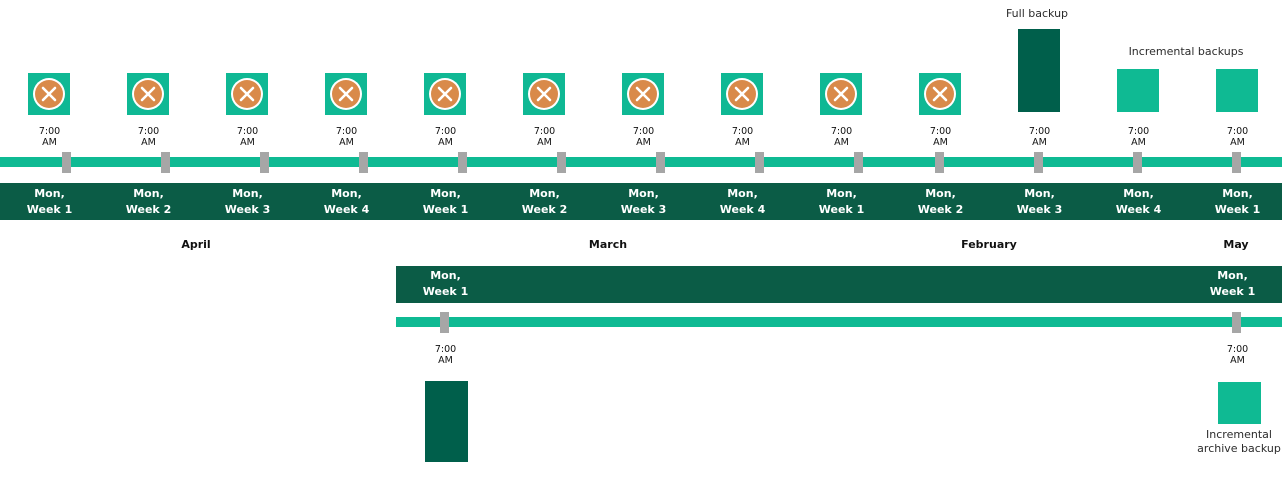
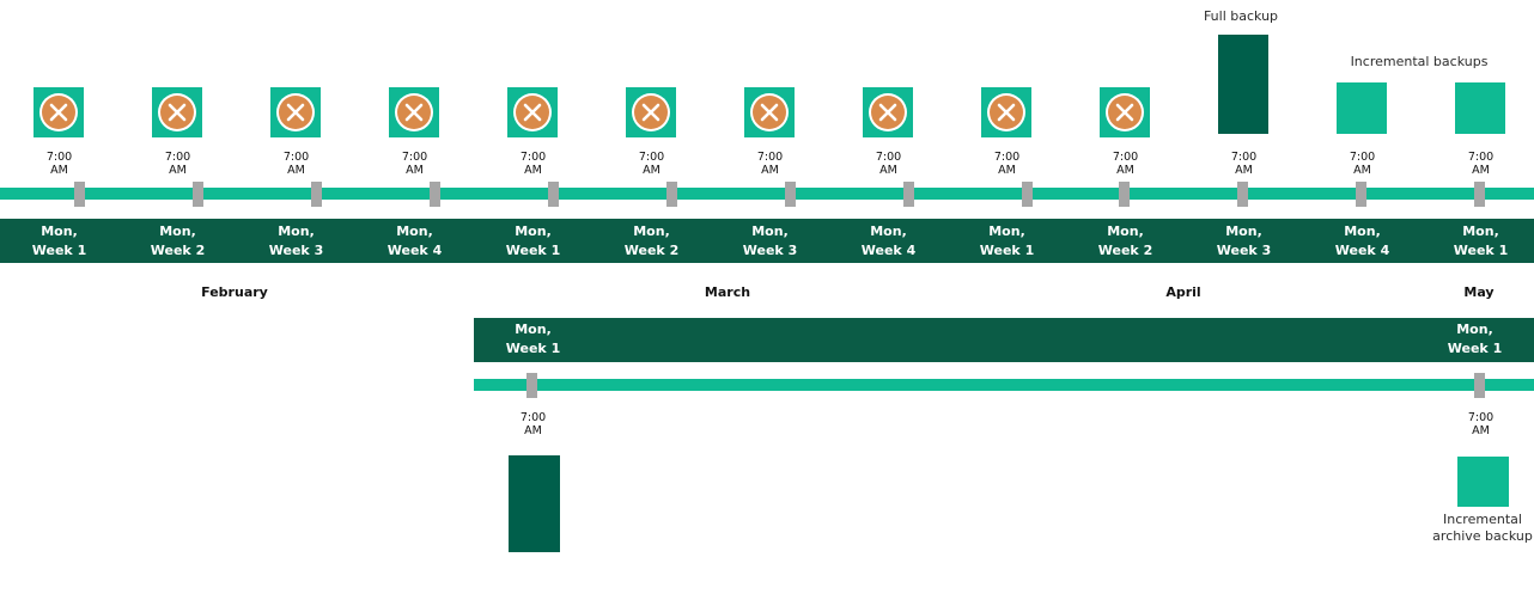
  Full backup
  Incremental backups
  7:00
  AM
  7:00
  AM
  7:00
  AM
  7:00
  AM
  7:00
  AM
  7:00
  AM
  7:00
  AM
  7:00
  AM
  7:00
  AM
  7:00
  AM
  7:00
  AM
  7:00
  AM
  7:00
  AM
  Mon,
  Week 1
  Mon,
  Week 2
  Mon,
  Week 3
  Mon,
  Week 4
  Mon,
  Week 1
  Mon,
  Week 2
  Mon,
  Week 3
  Mon,
  Week 4
  Mon,
  Week 1
  Mon,
  Week 2
  Mon,
  Week 3
  Mon,
  Week 4
  Mon,
  Week 1
- April
+ February
  March
- February
+ April
  May
  Mon,
  Week 1
  Mon,
  Week 1
  7:00
  AM
  7:00
  AM
  Incremental
  archive backup
